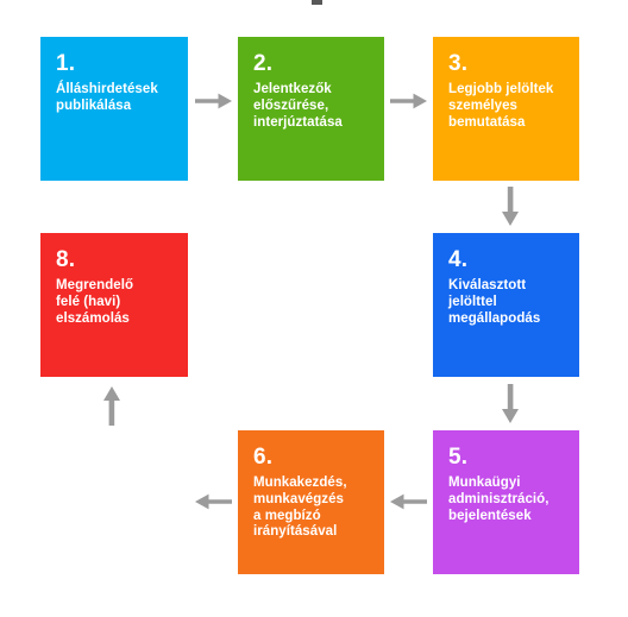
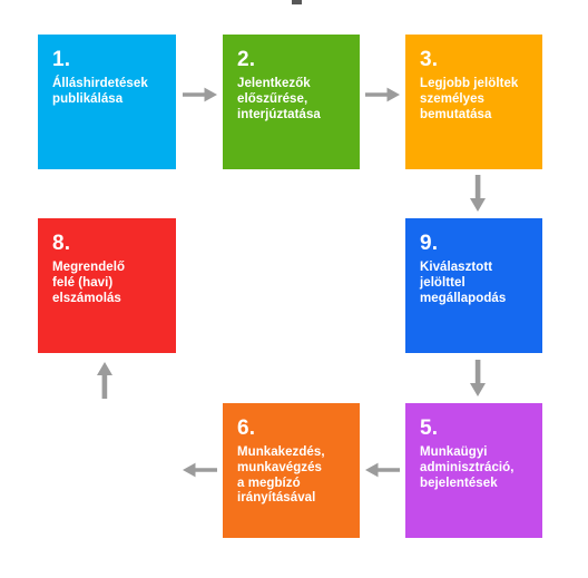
  1.
  Álláshirdetések
  publikálása
  2.
  Jelentkezők
  előszűrése,
  interjúztatása
  3.
  Legjobb jelöltek
  személyes
  bemutatása
- 4.
+ 9.
  Kiválasztott
  jelölttel
  megállapodás
  5.
  Munkaügyi
  adminisztráció,
  bejelentések
  6.
  Munkakezdés,
  munkavégzés
  a megbízó
  irányításával
  8.
  Megrendelő
  felé (havi)
  elszámolás
